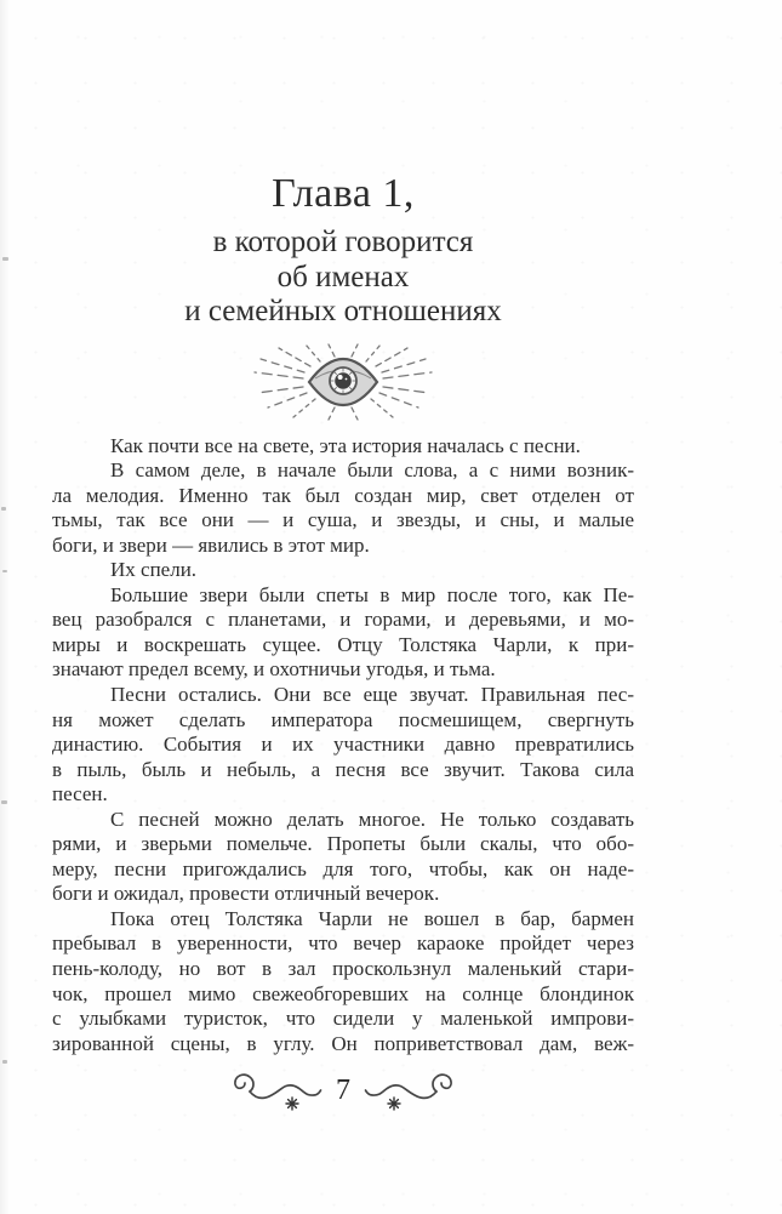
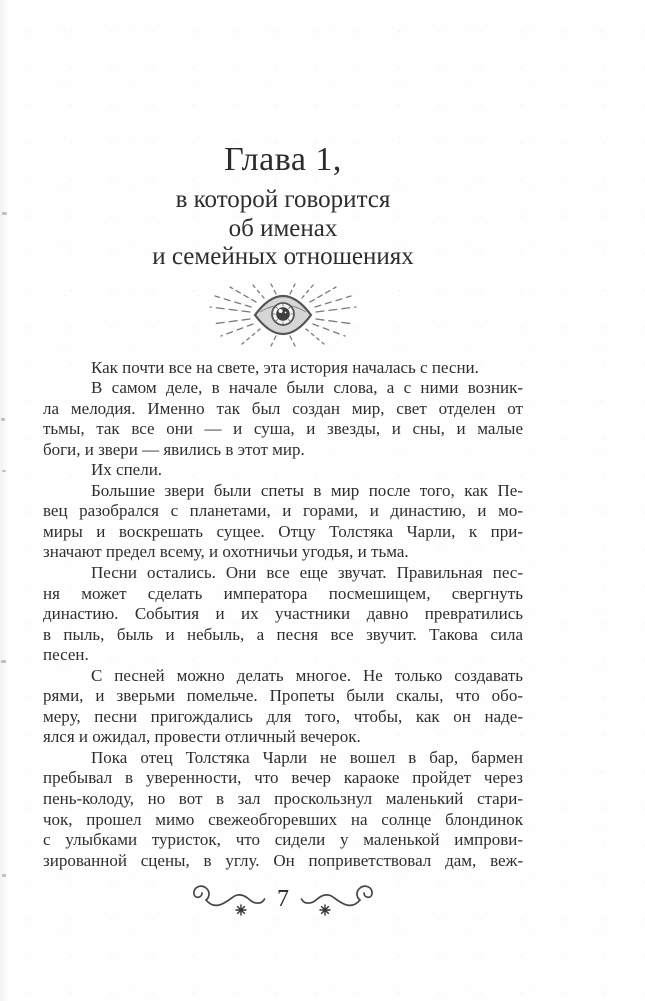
  Глава 1,
  в которой говорится
  об именах
  и семейных отношениях
  Как почти все на свете, эта история началась с песни.
  В самом деле, в начале были слова, а с ними возник-
  ла мелодия. Именно так был создан мир, свет отделен от
  тьмы, так все они — и суша, и звезды, и сны, и малые
  боги, и звери — явились в этот мир.
  Их спели.
  Большие звери были спеты в мир после того, как Пе-
- вец разобрался с планетами, и горами, и деревьями, и мо-
+ вец разобрался с планетами, и горами, и династию, и мо-
  миры и воскрешать сущее. Отцу Толстяка Чарли, к при-
  значают предел всему, и охотничьи угодья, и тьма.
  Песни остались. Они все еще звучат. Правильная пес-
  ня может сделать императора посмешищем, свергнуть
  династию. События и их участники давно превратились
  в пыль, быль и небыль, а песня все звучит. Такова сила
  песен.
  С песней можно делать многое. Не только создавать
  рями, и зверьми помельче. Пропеты были скалы, что обо-
  меру, песни пригождались для того, чтобы, как он наде-
- боги и ожидал, провести отличный вечерок.
+ ялся и ожидал, провести отличный вечерок.
  Пока отец Толстяка Чарли не вошел в бар, бармен
  пребывал в уверенности, что вечер караоке пройдет через
  пень-колоду, но вот в зал проскользнул маленький стари-
  чок, прошел мимо свежеобгоревших на солнце блондинок
  с улыбками туристок, что сидели у маленькой импрови-
  зированной сцены, в углу. Он поприветствовал дам, веж-
  7
